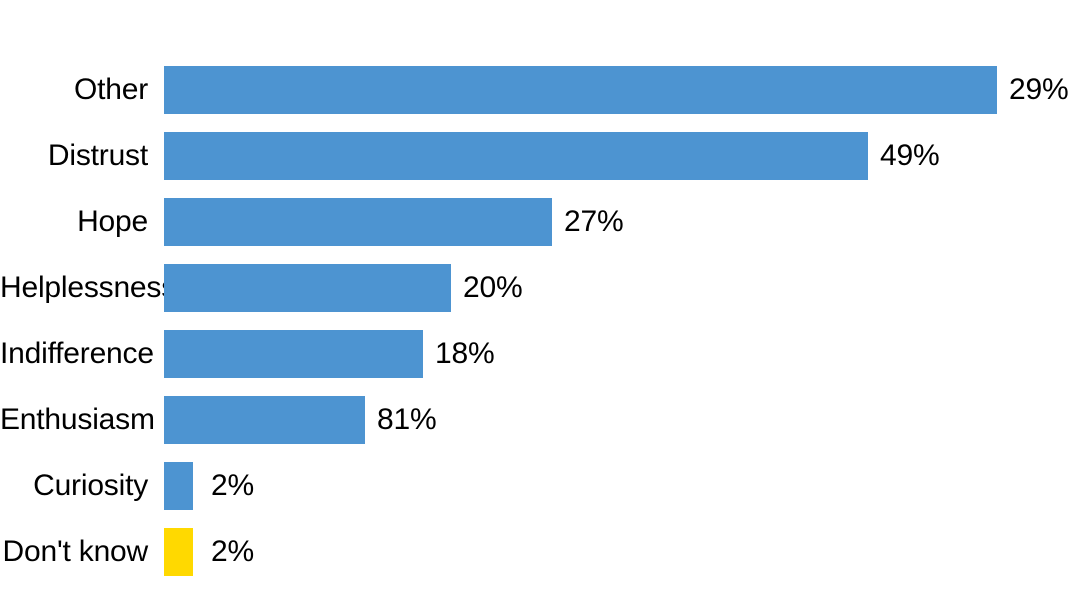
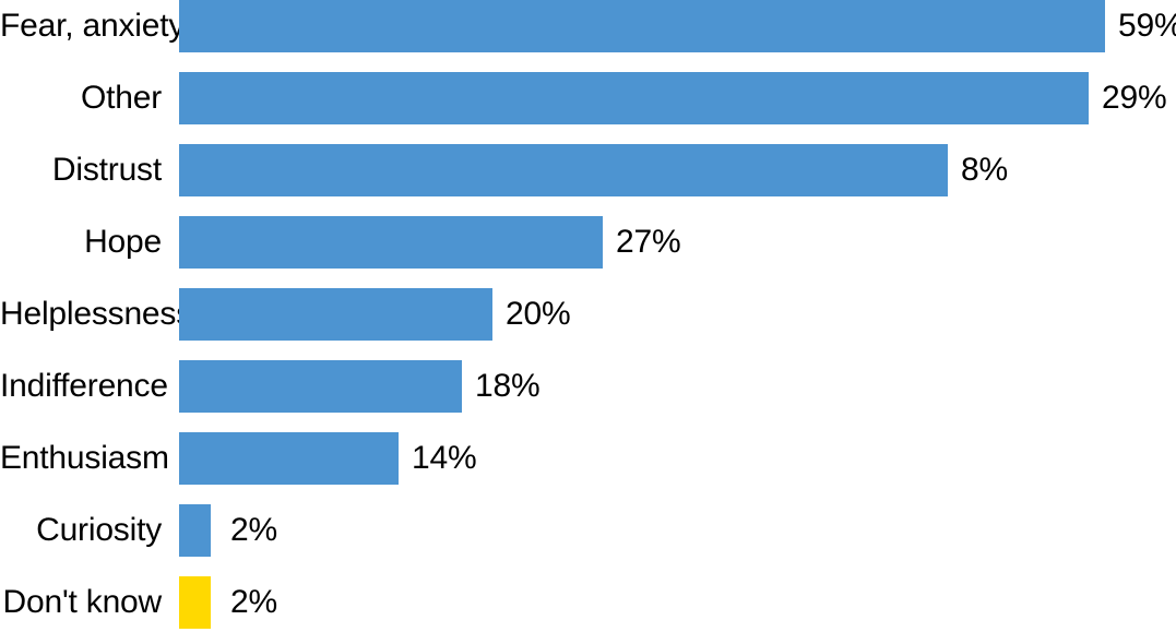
+ Fear, anxiety
+ 59%
  Other
  29%
  Distrust
- 49%
+ 8%
  Hope
  27%
  Helplessnes
  20%
  Indifference
  18%
  Enthusiasm
- 81%
+ 14%
  Curiosity
  2%
  Don't know
  2%
